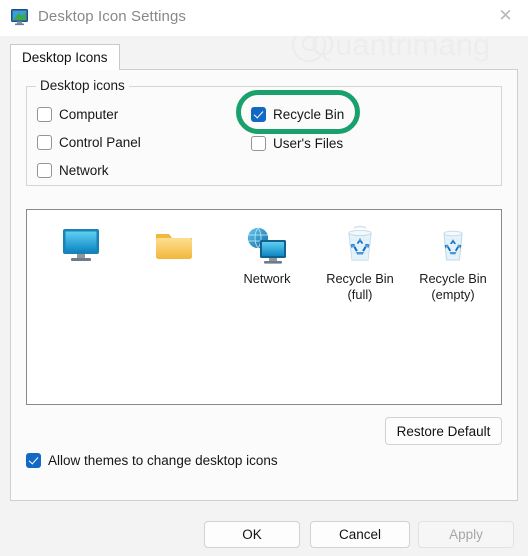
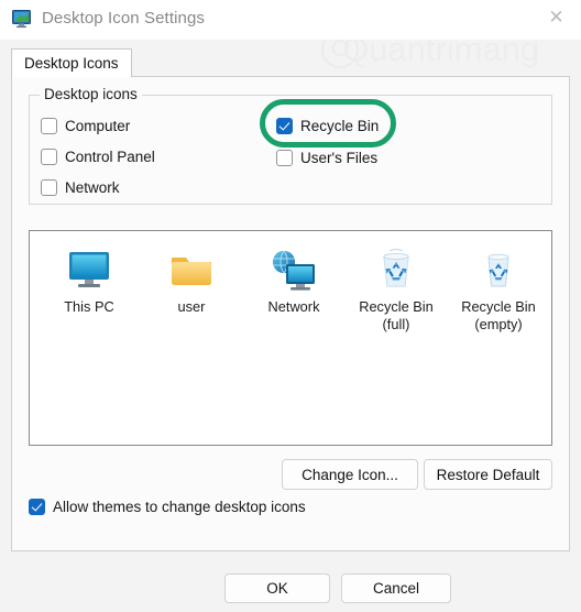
  Desktop Icon Settings
  ✕
  Desktop Icons
  Desktop icons
  Computer
  Control Panel
  Network
  Recycle Bin
  User's Files
+ This PC
+ user
  Network
  Recycle Bin
  (full)
  Recycle Bin
  (empty)
+ Change Icon...
  Restore Default
  Allow themes to change desktop icons
  OK
  Cancel
- Apply
